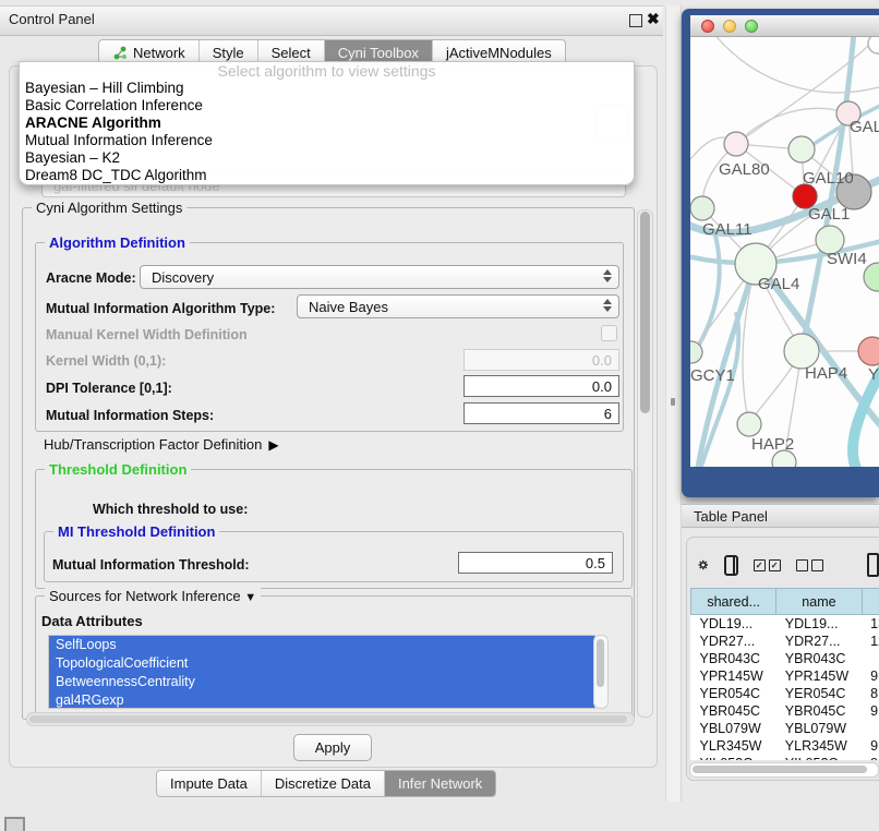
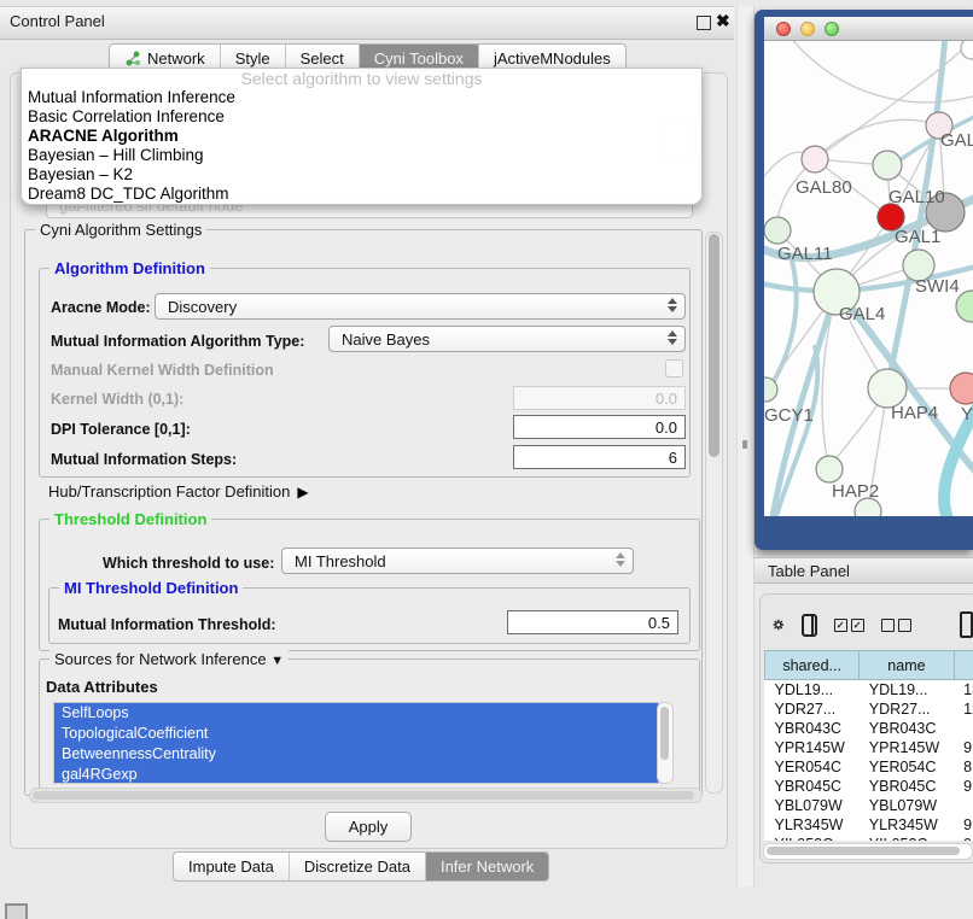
  Control Panel
  ✖
  Network
  Style
  Select
  Cyni Toolbox
  jActiveMNodules
  gal-filtered sif default node
  Select algorithm to view settings
- Bayesian – Hill Climbing
+ Mutual Information Inference
  Basic Correlation Inference
  ARACNE Algorithm
- Mutual Information Inference
+ Bayesian – Hill Climbing
  Bayesian – K2
  Dream8 DC_TDC Algorithm
  Cyni Algorithm Settings
  Algorithm Definition
  Aracne Mode:
  Discovery
  Mutual Information Algorithm Type:
  Naive Bayes
  Manual Kernel Width Definition
  Kernel Width (0,1):
  0.0
  DPI Tolerance [0,1]:
  0.0
  Mutual Information Steps:
  6
  Hub/Transcription Factor Definition ▶
  Threshold Definition
  Which threshold to use:
+ MI Threshold
  MI Threshold Definition
  Mutual Information Threshold:
  0.5
  Sources for Network Inference ▼
  Data Attributes
  SelfLoops
  TopologicalCoefficient
  BetweennessCentrality
  gal4RGexp
  Apply
  Impute Data
  Discretize Data
  Infer Network
  GAL80
  GAL10
  GAL1
  GAL11
  GAL4
  SWI4
  GCY1
  HAP4
  HAP2
  GAL
  Y
  Table Panel
  ✓
  ✓
  shared...	name
  YDL19...	YDL19...	1
  YDR27...	YDR27...	1
  YBR043C	YBR043C
  YPR145W	YPR145W	9
  YER054C	YER054C	8
  YBR045C	YBR045C	9
  YBL079W	YBL079W
  YLR345W	YLR345W	9
